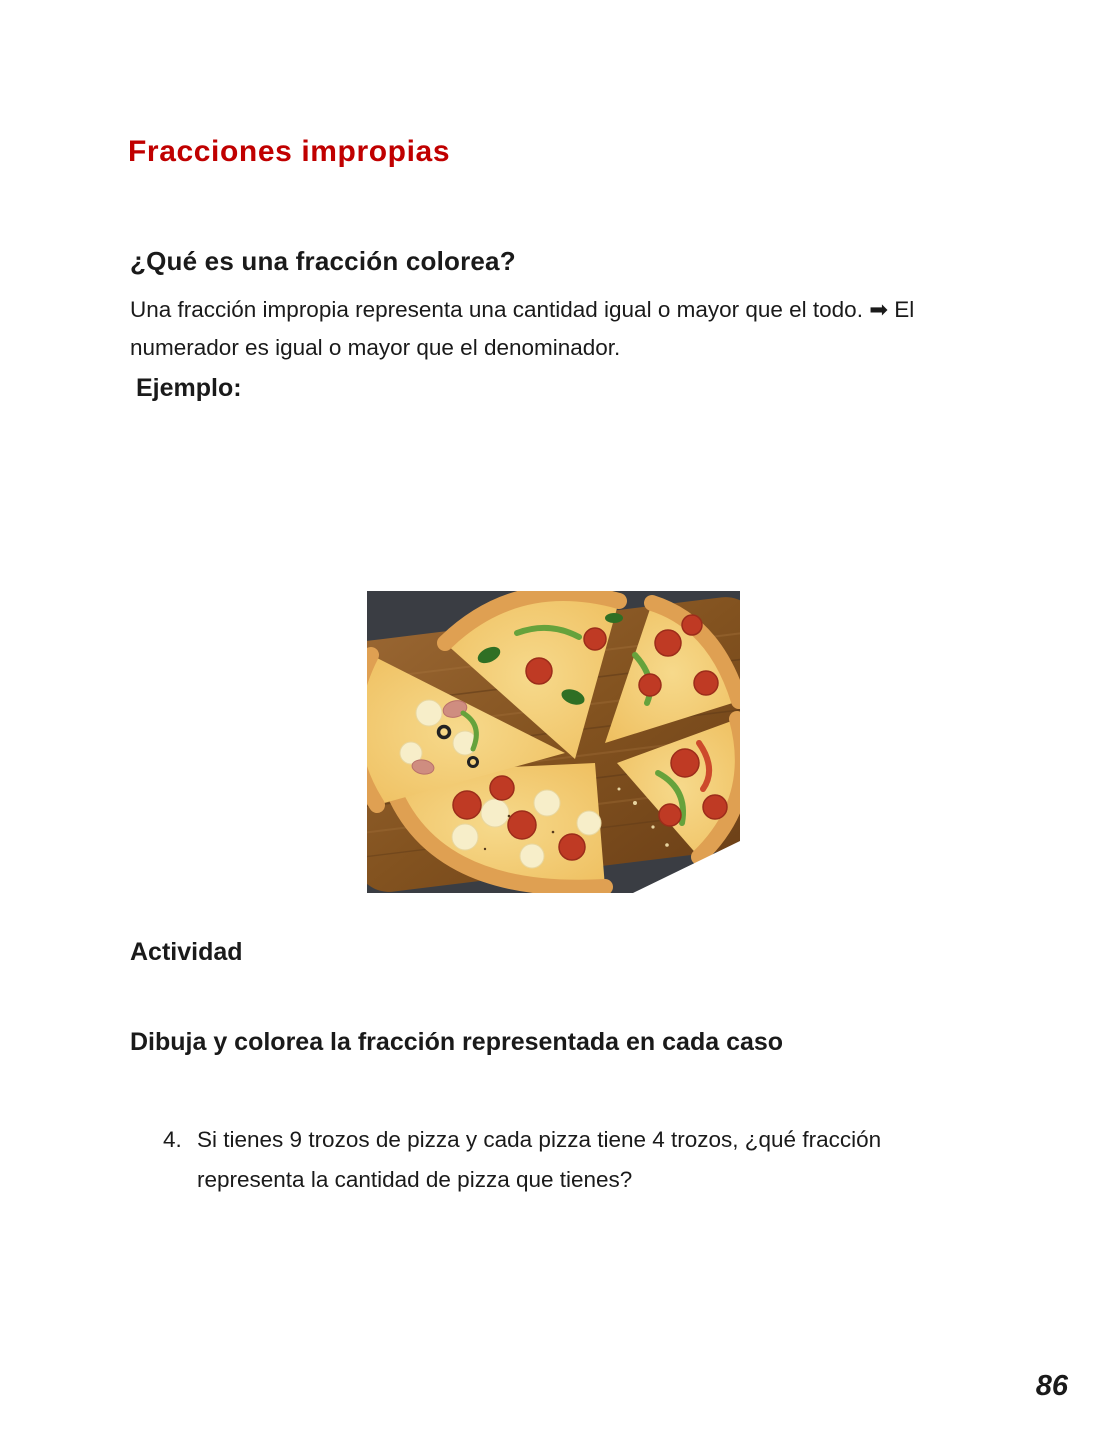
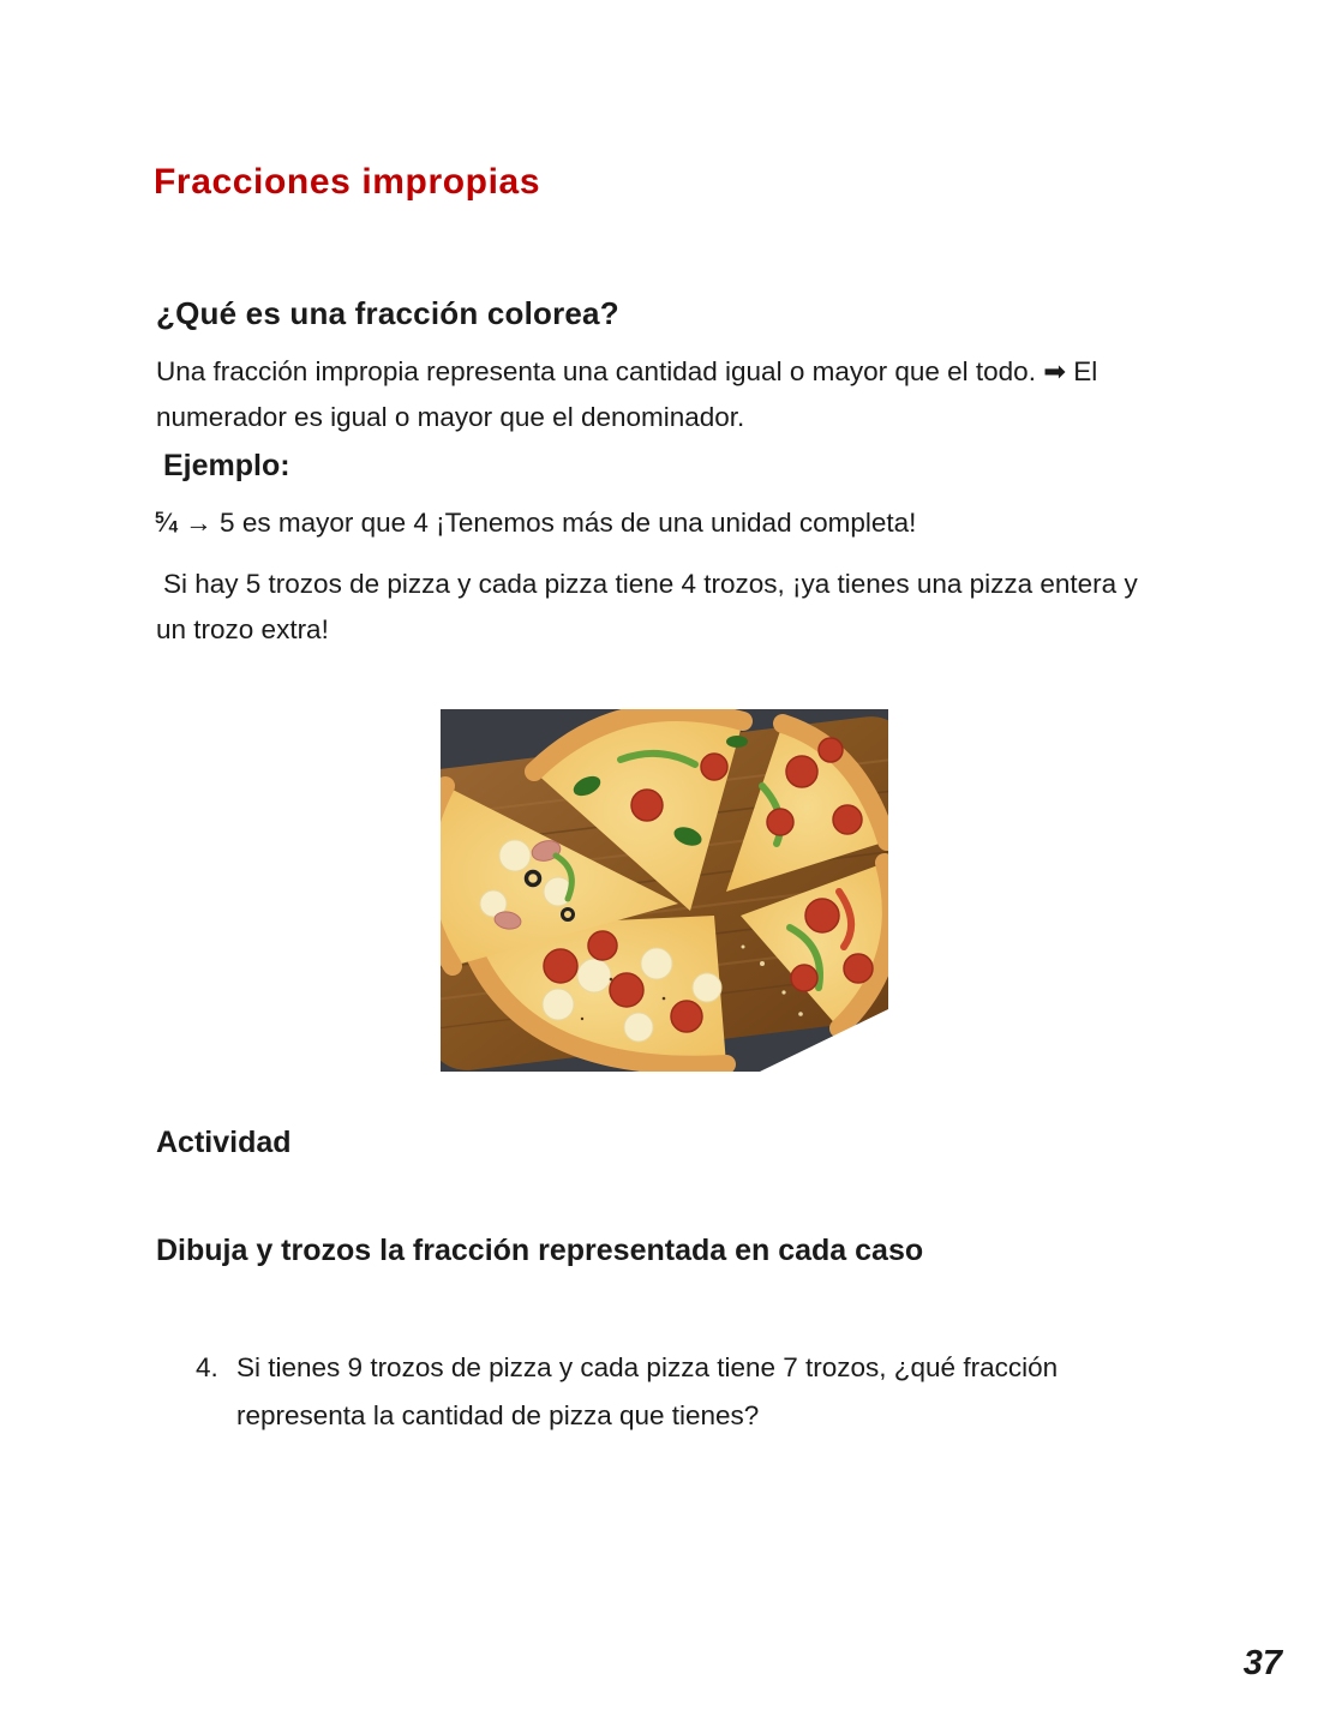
  Fracciones impropias
  ¿Qué es una fracción colorea?
  Una fracción impropia representa una cantidad igual o mayor que el todo. ➡ El
  numerador es igual o mayor que el denominador.
  Ejemplo:
+ 5⁄4 → 5 es mayor que 4 ¡Tenemos más de una unidad completa!
+ Si hay 5 trozos de pizza y cada pizza tiene 4 trozos, ¡ya tienes una pizza entera y
+ un trozo extra!
  Actividad
- Dibuja y colorea la fracción representada en cada caso
+ Dibuja y trozos la fracción representada en cada caso
  4.
- Si tienes 9 trozos de pizza y cada pizza tiene 4 trozos, ¿qué fracción
+ Si tienes 9 trozos de pizza y cada pizza tiene 7 trozos, ¿qué fracción
  representa la cantidad de pizza que tienes?
- 86
+ 37
